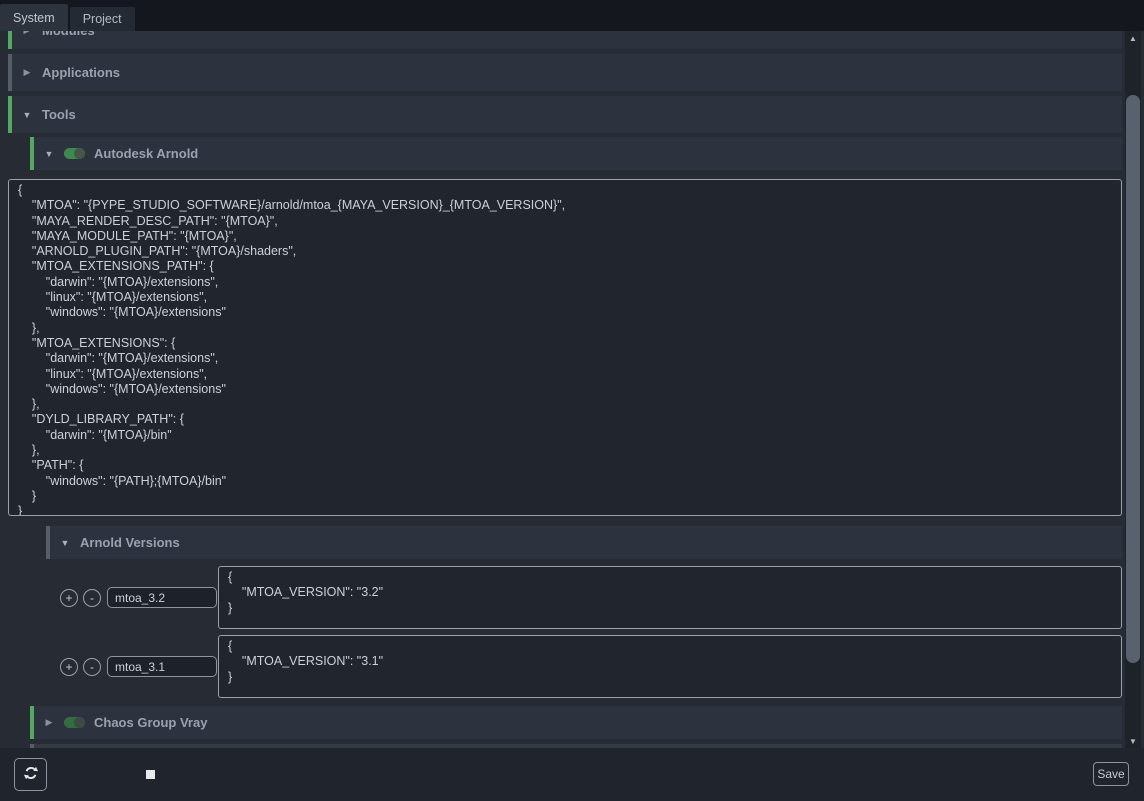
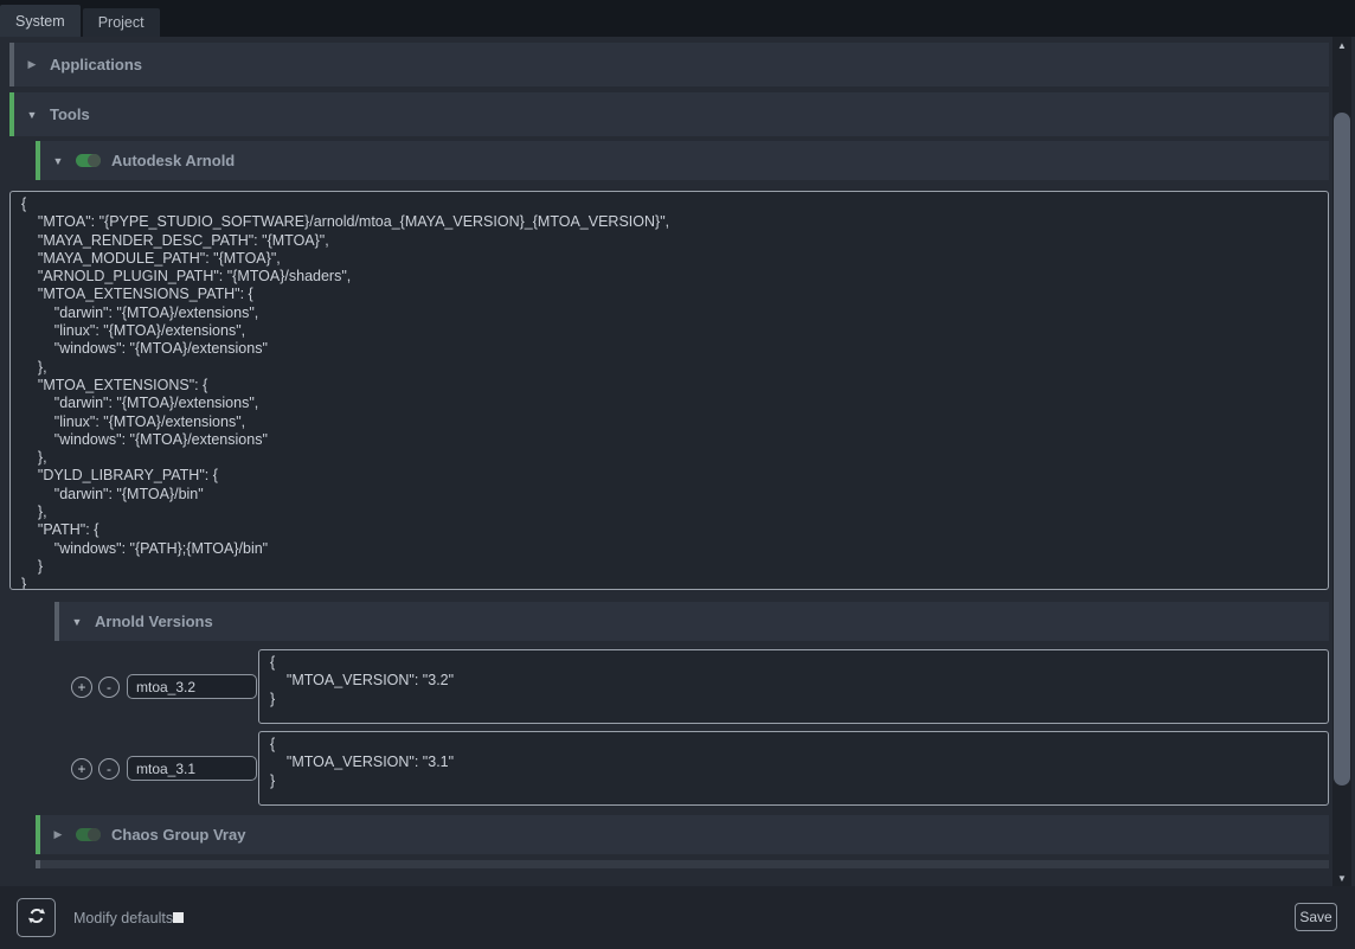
  System
  Project
- Modules
  ▶
  Applications
  ▼
  Tools
  ▼
  Autodesk Arnold
  {
  "MTOA": "{PYPE_STUDIO_SOFTWARE}/arnold/mtoa_{MAYA_VERSION}_{MTOA_VERSION}",
  "MAYA_RENDER_DESC_PATH": "{MTOA}",
  "MAYA_MODULE_PATH": "{MTOA}",
  "ARNOLD_PLUGIN_PATH": "{MTOA}/shaders",
  "MTOA_EXTENSIONS_PATH": {
  "darwin": "{MTOA}/extensions",
  "linux": "{MTOA}/extensions",
  "windows": "{MTOA}/extensions"
  },
  "MTOA_EXTENSIONS": {
  "darwin": "{MTOA}/extensions",
  "linux": "{MTOA}/extensions",
  "windows": "{MTOA}/extensions"
  },
  "DYLD_LIBRARY_PATH": {
  "darwin": "{MTOA}/bin"
  },
  "PATH": {
  "windows": "{PATH};{MTOA}/bin"
  }
  }
  ▼
  Arnold Versions
  +
  -
  mtoa_3.2
  {
  "MTOA_VERSION": "3.2"
  }
  +
  -
  mtoa_3.1
  {
  "MTOA_VERSION": "3.1"
  }
  ▶
  Chaos Group Vray
  ▲
  ▼
+ Modify defaults
  Save
